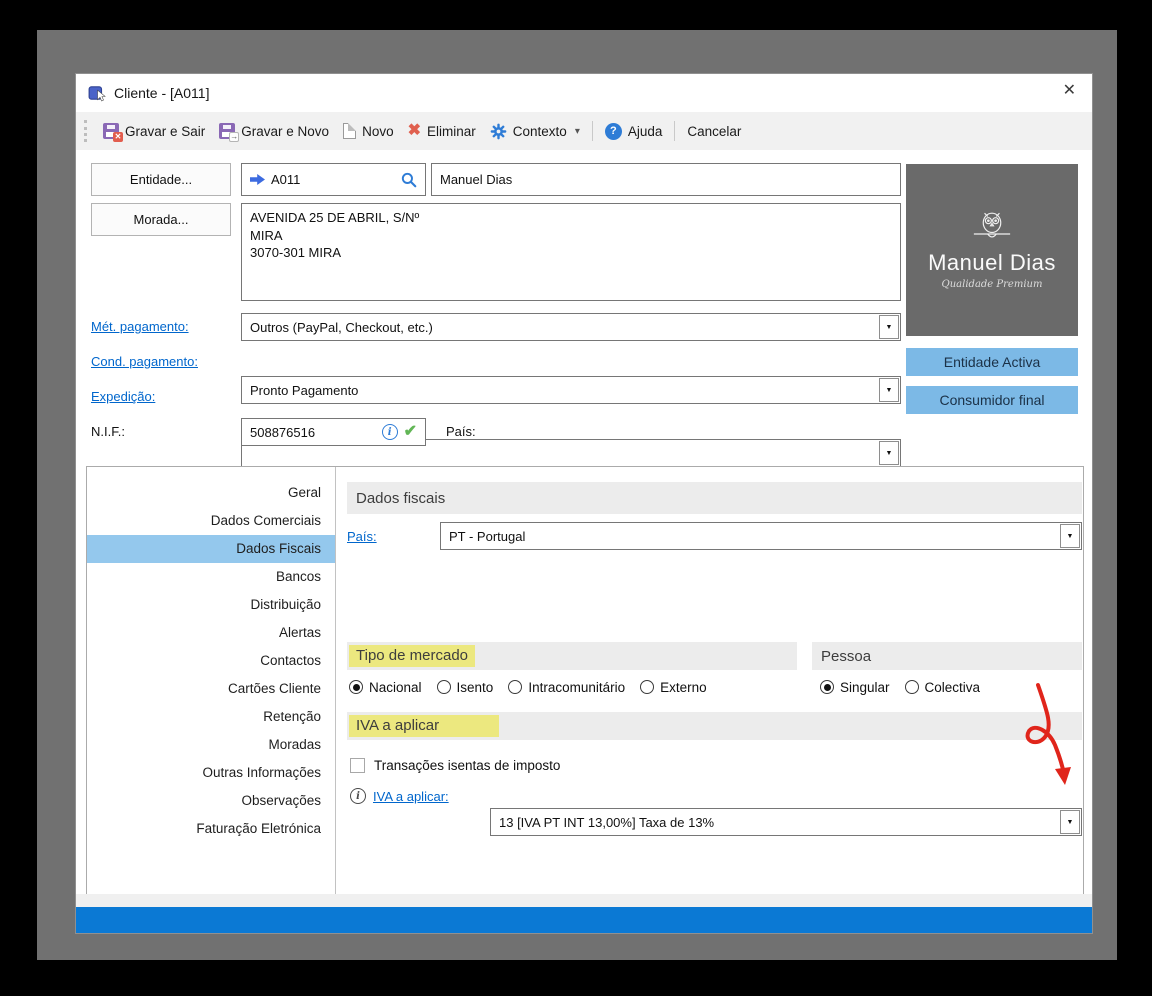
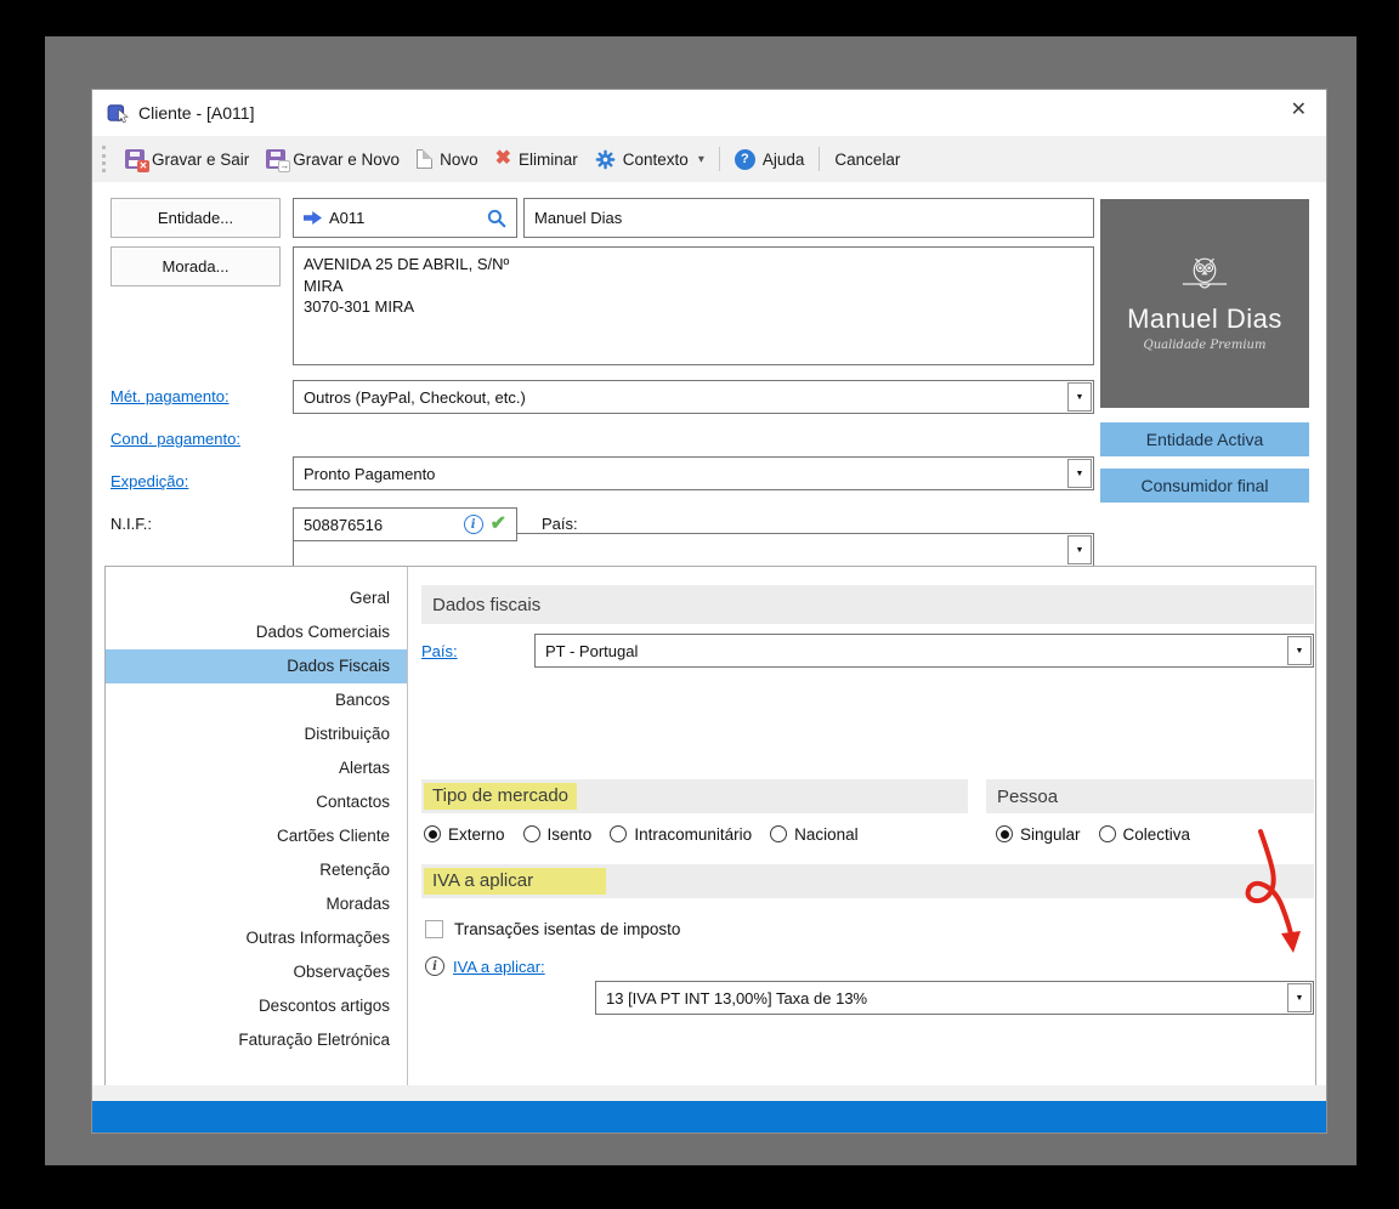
  Cliente - [A011]
  ✕
  ✕
  Gravar e Sair
  →
  Gravar e Novo
  Novo
  ✖
  Eliminar
  Contexto
  ▾
  ?
  Ajuda
  Cancelar
  Entidade...
  A011
  Manuel Dias
  Morada...
  AVENIDA 25 DE ABRIL, S/Nº
  MIRA
  3070-301 MIRA
  Manuel Dias
  Qualidade Premium
  Mét. pagamento:
  Outros (PayPal, Checkout, etc.)
  Cond. pagamento:
  Pronto Pagamento
  Entidade Activa
  Expedição:
  Consumidor final
  N.I.F.:
  508876516
  i
  ✔
  País:
  Geral
  Dados Comerciais
  Dados Fiscais
  Bancos
  Distribuição
  Alertas
  Contactos
  Cartões Cliente
  Retenção
  Moradas
  Outras Informações
  Observações
+ Descontos artigos
  Faturação Eletrónica
  Dados fiscais
  País:
  PT - Portugal
  Tipo de mercado
  Pessoa
- Nacional
+ Externo
  Isento
  Intracomunitário
- Externo
+ Nacional
  Singular
  Colectiva
  IVA a aplicar
  Transações isentas de imposto
  i
  IVA a aplicar:
  13 [IVA PT INT 13,00%] Taxa de 13%
